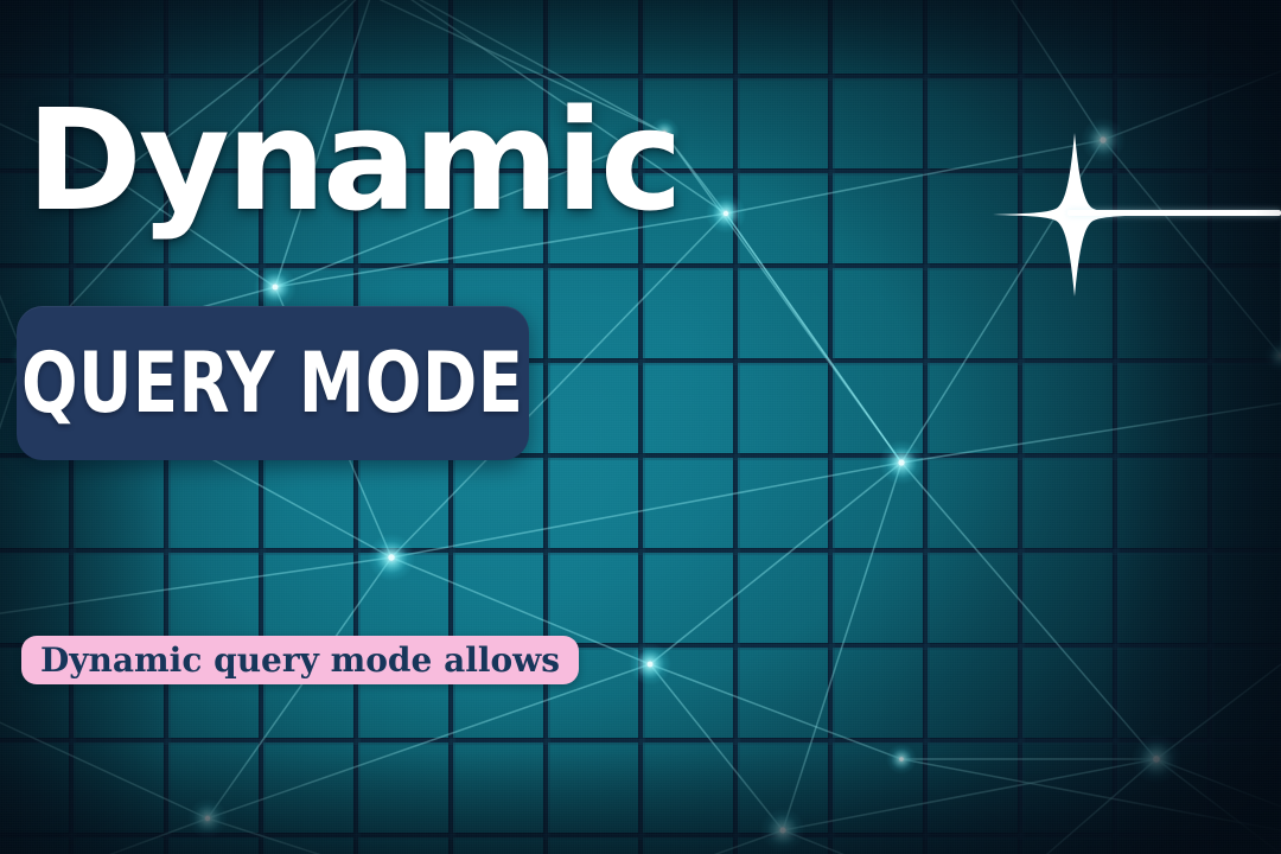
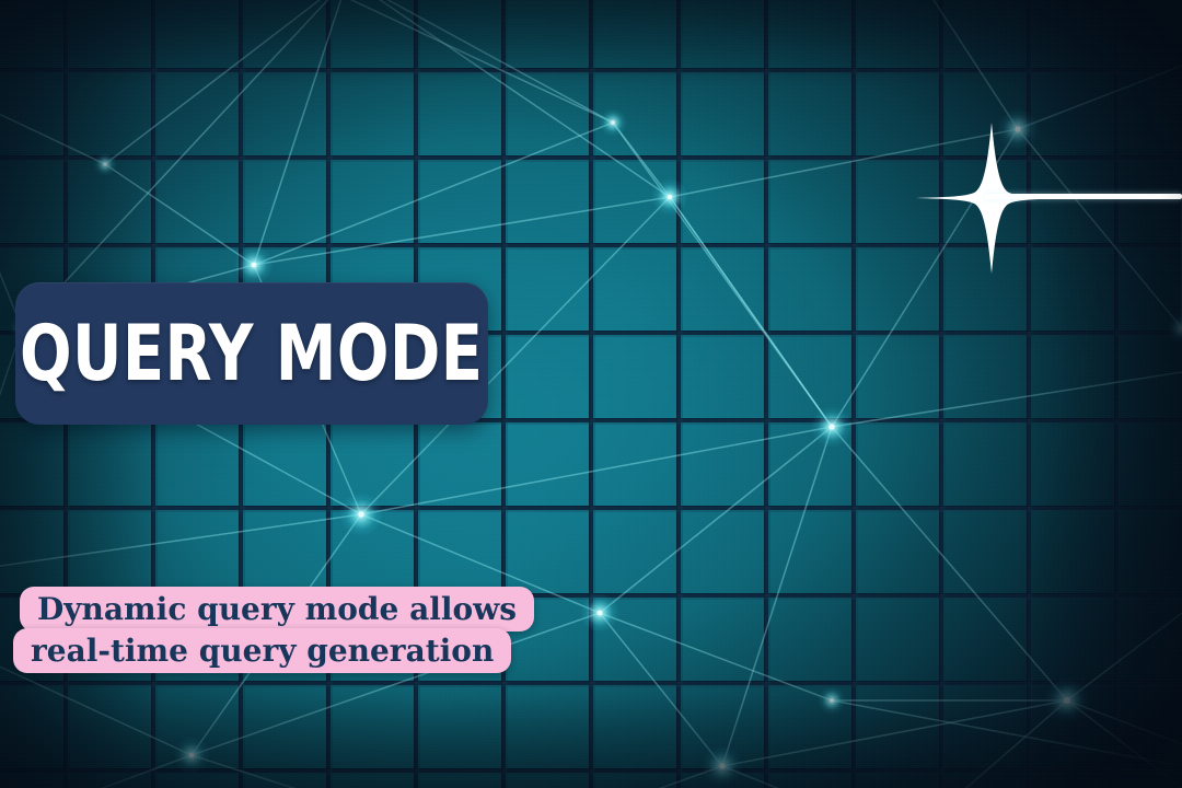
- Dynamic
  QUERY MODE
  Dynamic query mode allows
+ real-time query generation
